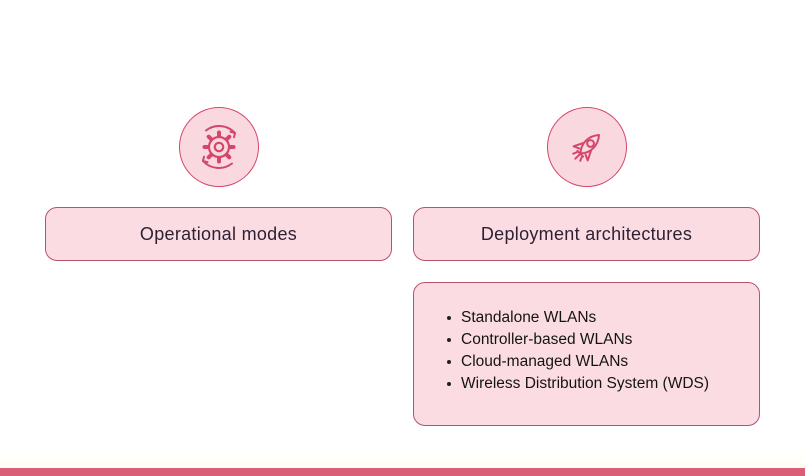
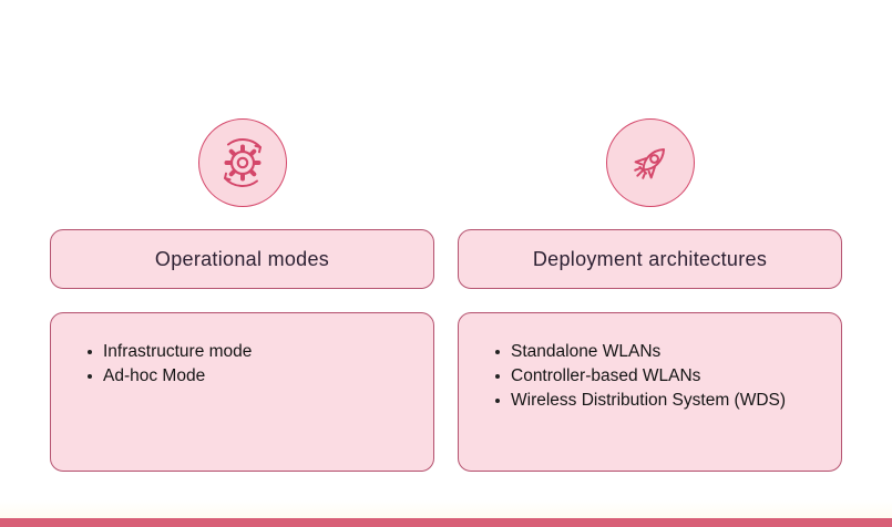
  Operational modes
+ Infrastructure mode
+ Ad-hoc Mode
  Deployment architectures
  Standalone WLANs
  Controller-based WLANs
- Cloud-managed WLANs
  Wireless Distribution System (WDS)
